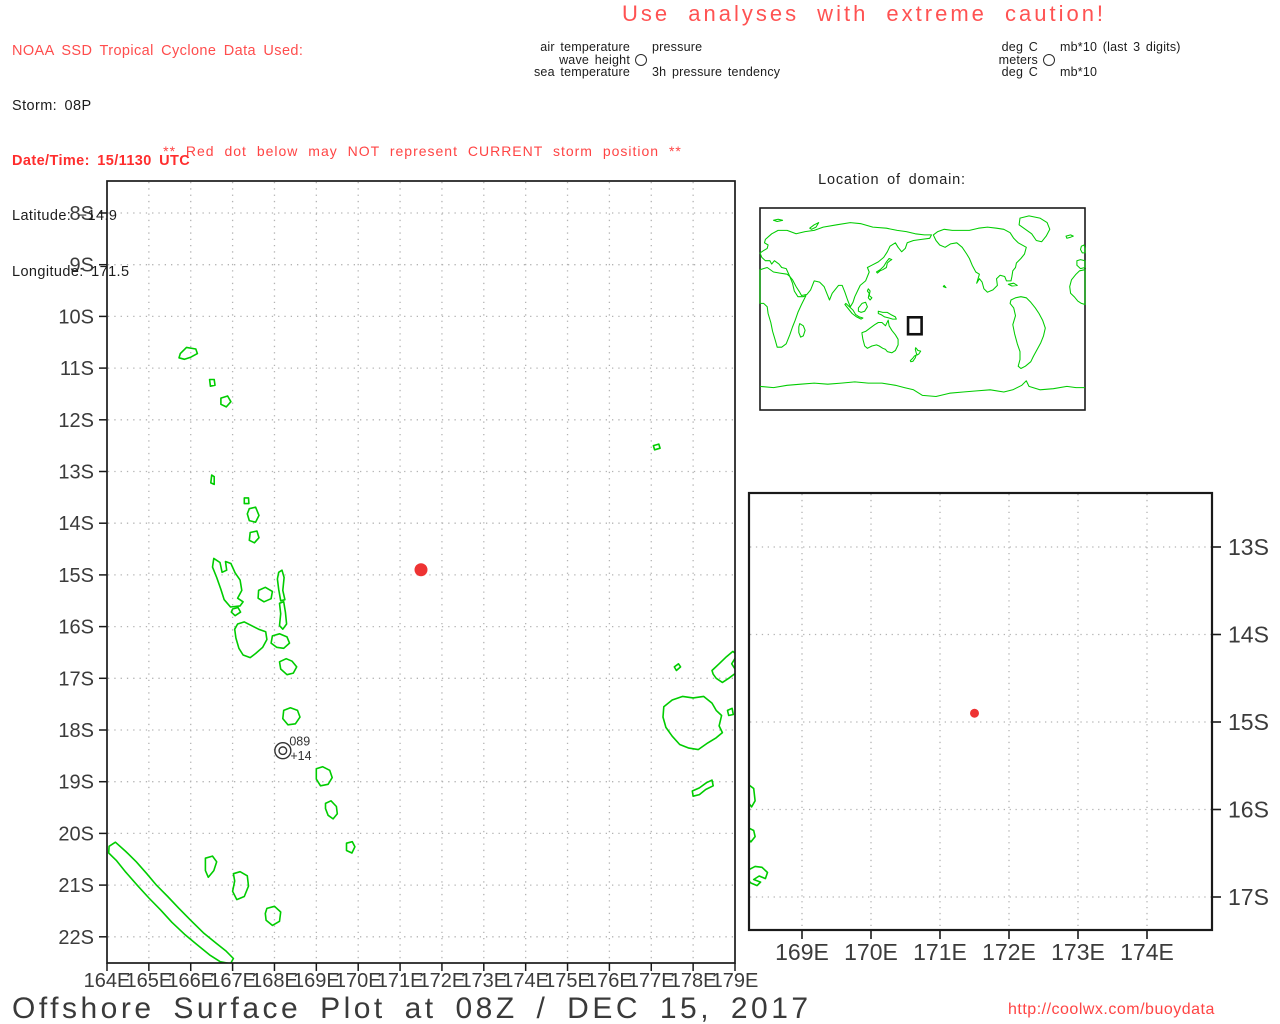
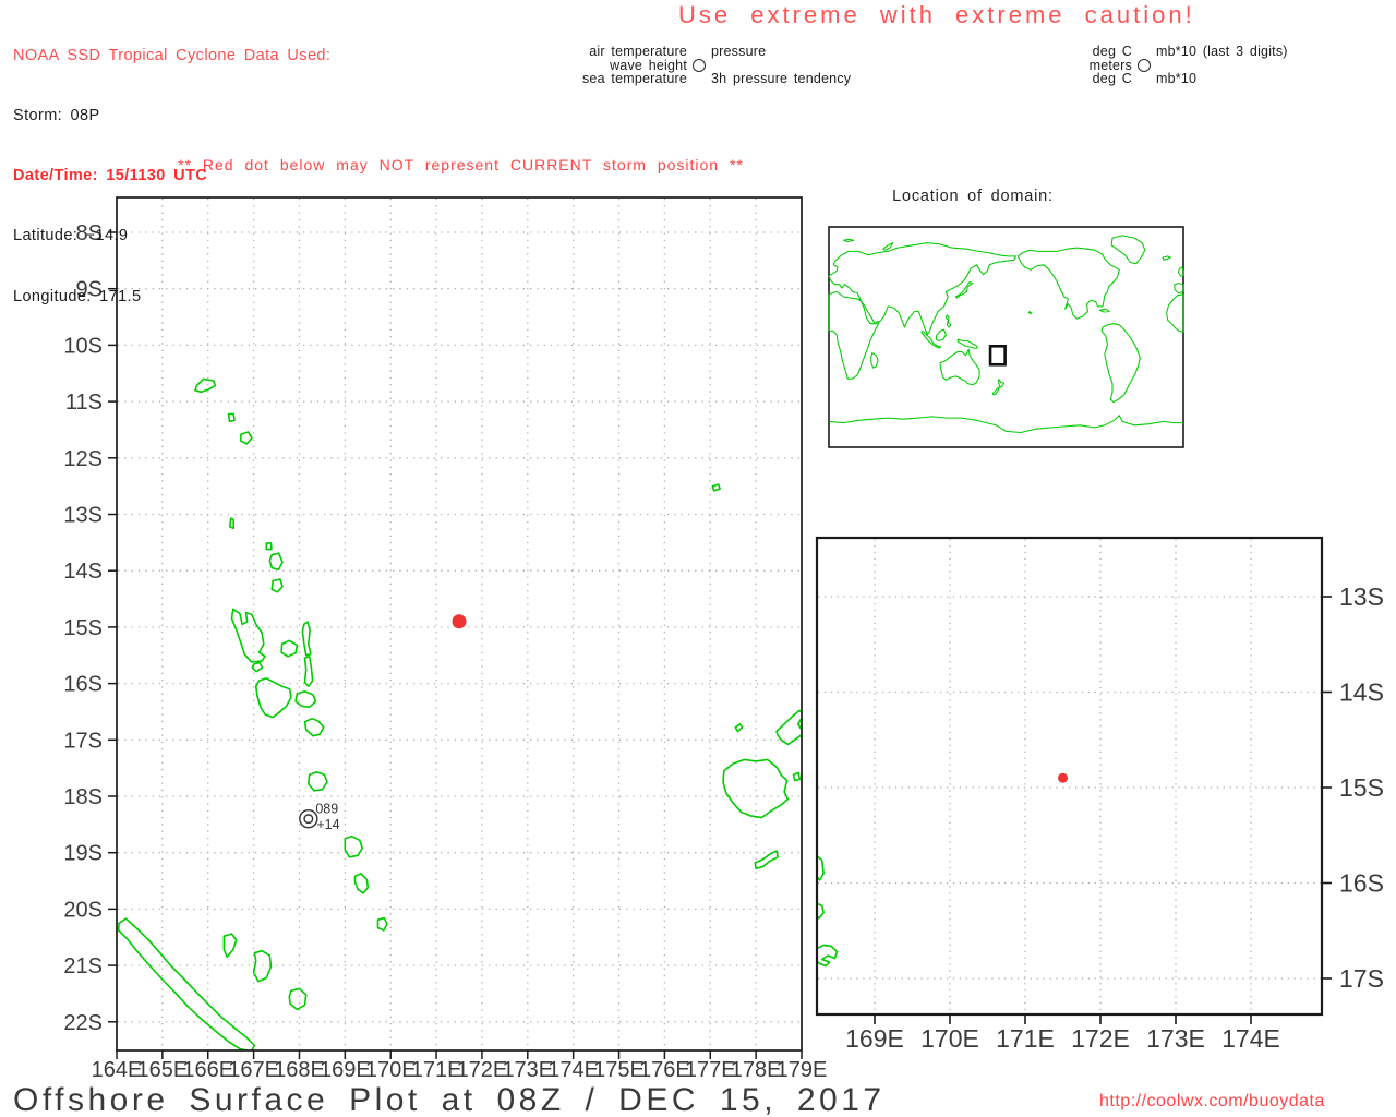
  089
  +14
  164E
  165E
  166E
  167E
  168E
  169E
  170E
  171E
  172E
  173E
  174E
  175E
  176E
  177E
  178E
  179E
  8S
  9S
  10S
  11S
  12S
  13S
  14S
  15S
  16S
  17S
  18S
  19S
  20S
  21S
  22S
  169E
  170E
  171E
  172E
  173E
  174E
  13S
  14S
  15S
  16S
  17S
  NOAA SSD Tropical Cyclone Data Used:
  Storm: 08P
  Date/Time: 15/1130 UTC
  Latitude: −14.9
  Longitude: 171.5
- Use analyses with extreme caution!
+ Use extreme with extreme caution!
  air temperature
  wave height
  sea temperature
  pressure
  3h pressure tendency
  deg C
  meters
  deg C
  mb*10 (last 3 digits)
  mb*10
  ** Red dot below may NOT represent CURRENT storm position **
  Location of domain:
  Offshore Surface Plot at 08Z / DEC 15, 2017
  http://coolwx.com/buoydata
